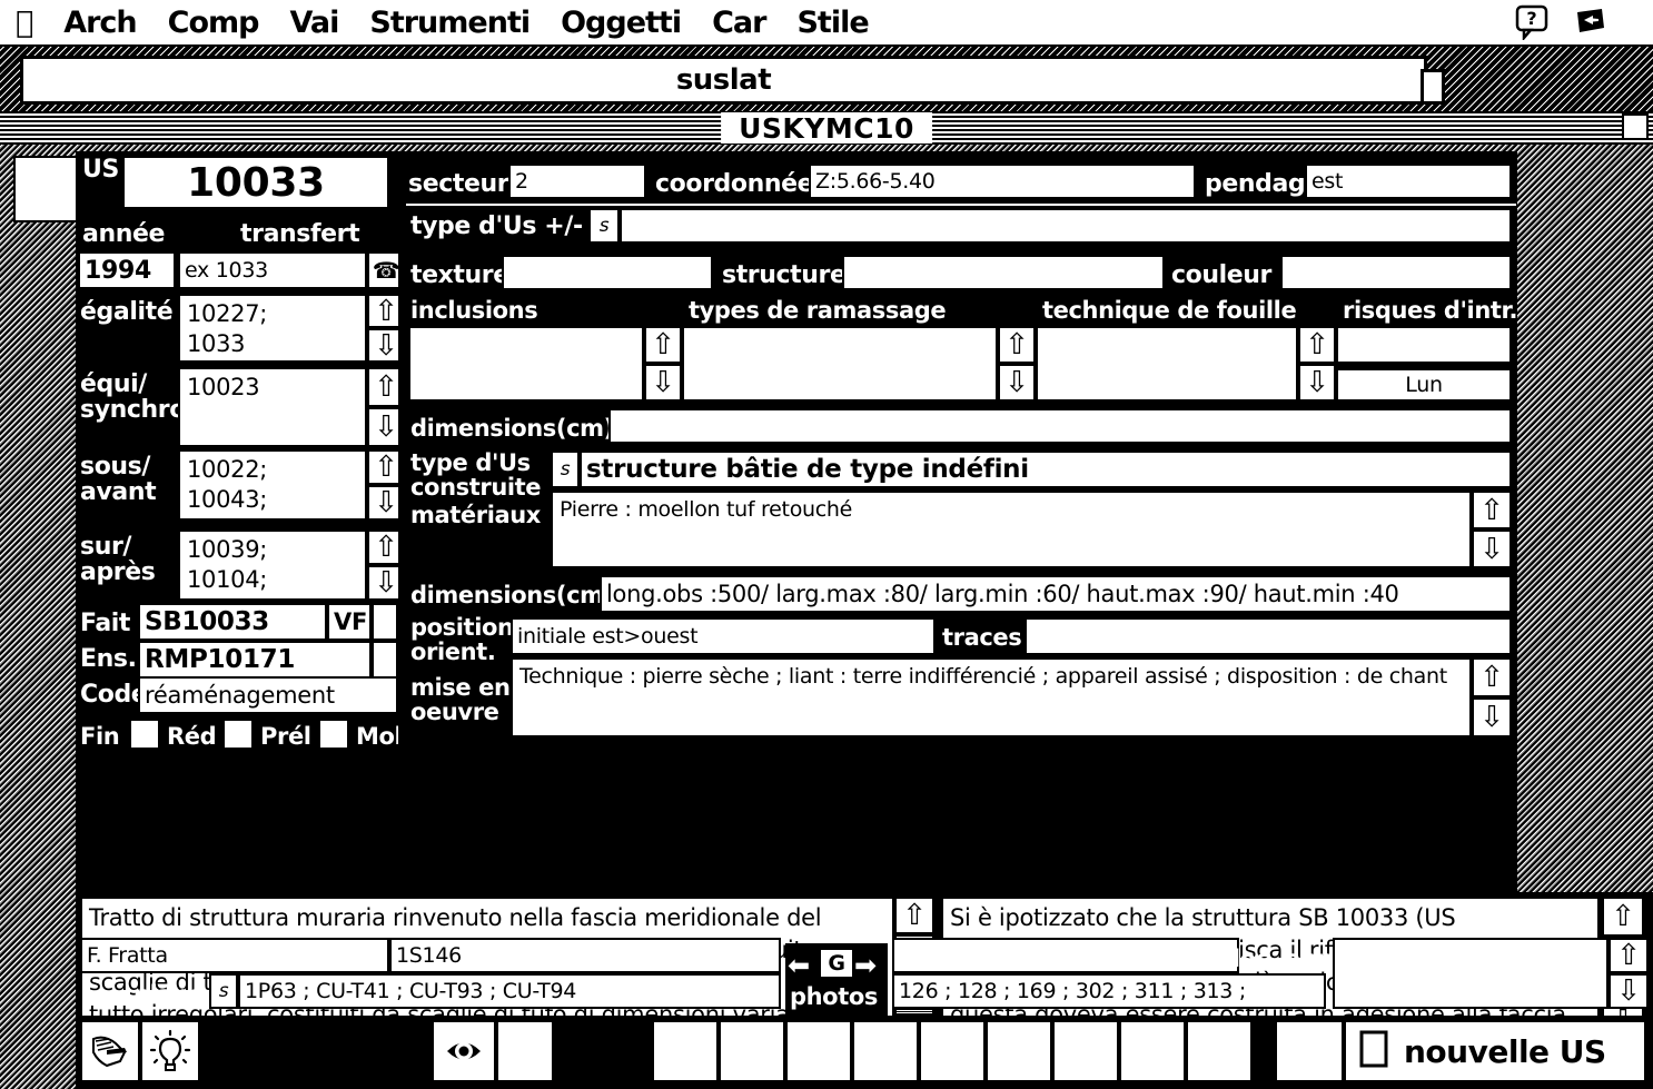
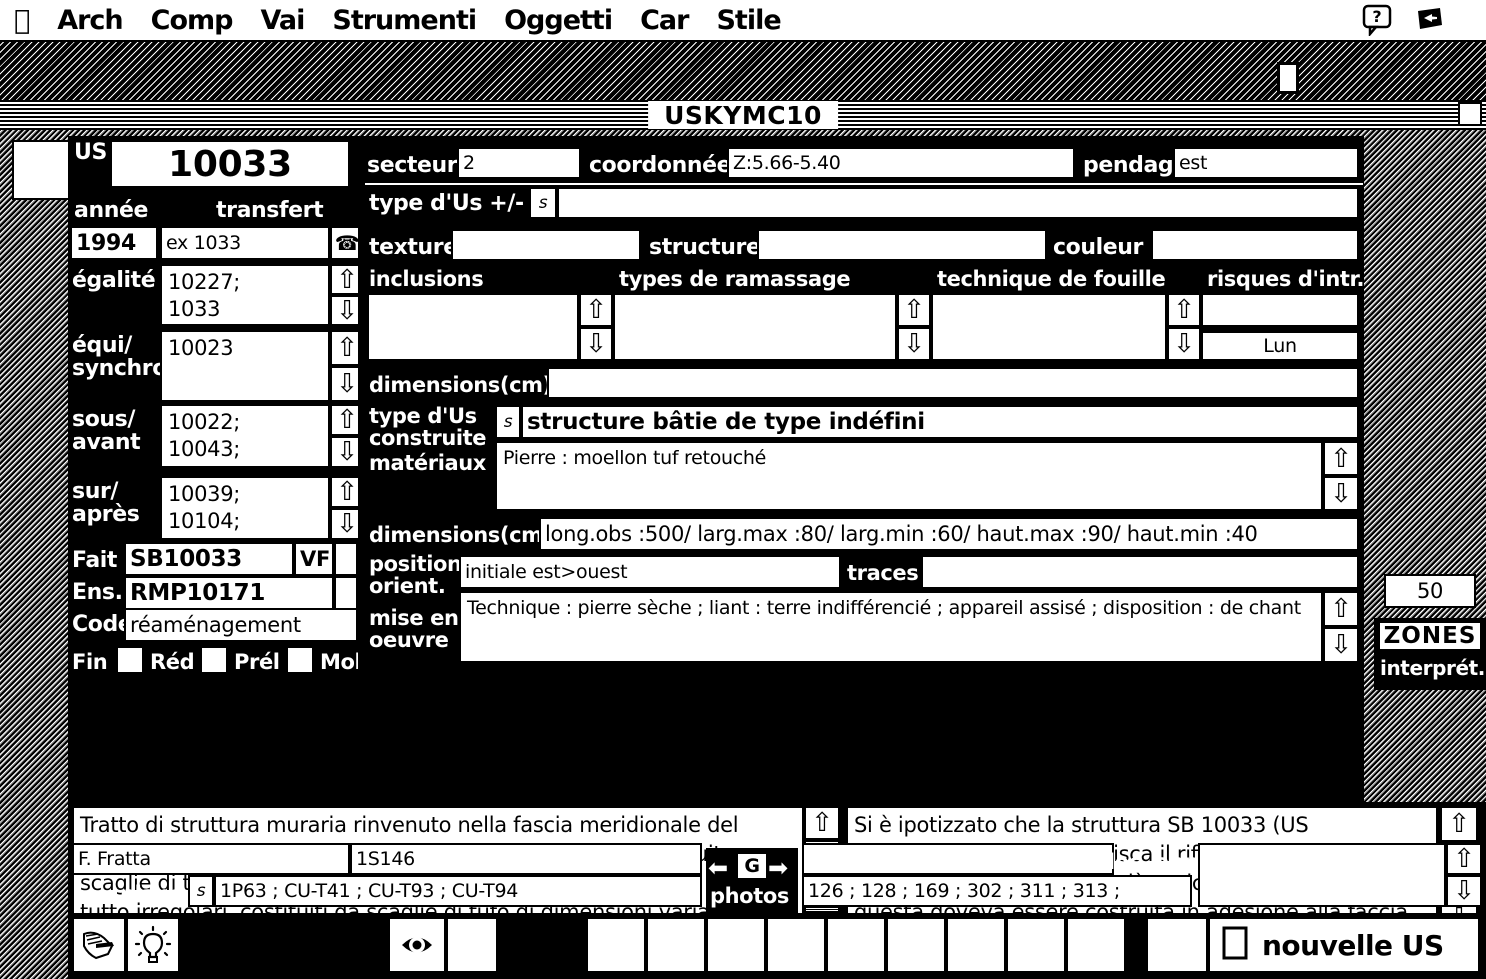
  
  Arch
  Comp
  Vai
  Strumenti
  Oggetti
  Car
  Stile
  ?
- suslat
  USKYMC10
  US
  10033
  année
  transfert
  1994
  ex 1033
  ☎
  égalité
  10227;
  1033
  équi/
  synchr
  10023
  sous/
  avant
  10022;
  10043;
  sur/
  après
  10039;
  10104;
  Fait
  SB10033
  VF
  Ens.
  RMP10171
  Cod
  réaménagement
  Fin
  Réd
  Prél
+ 50
+ ZONES
+ interprét.
  secteur
  2
  coordonnée
  Z:5.66-5.40
  pendag
  est
  type d'Us +/-
  s
  textur
  structure
  couleur
  inclusions
  types de ramassage
  technique de fouille
  risques d'intr.
  Lun
  dimensions(cm
  type d'Us
  construite
  s
  structure bâtie de type indéfini
  matériaux
  Pierre : moellon tuf retouché
  dimensions(cm
  long.obs :500/ larg.max :80/ larg.min :60/ haut.max :90/ haut.min :40
  position
  orient.
  initiale est>ouest
  traces
  mise en
  oeuvre
  Technique : pierre sèche ; liant : terre indifférencié ; appareil assisé ; disposition : de chant
  F. Fratta
  1S146
  plans
  s
  1P63 ; CU-T41 ; CU-T93 ; CU-T94
  ⬅
  G
  ➡
  photos
  126 ; 128 ; 169 ; 302 ; 311 ; 313 ;
  doc. ann
  nouvelle US
